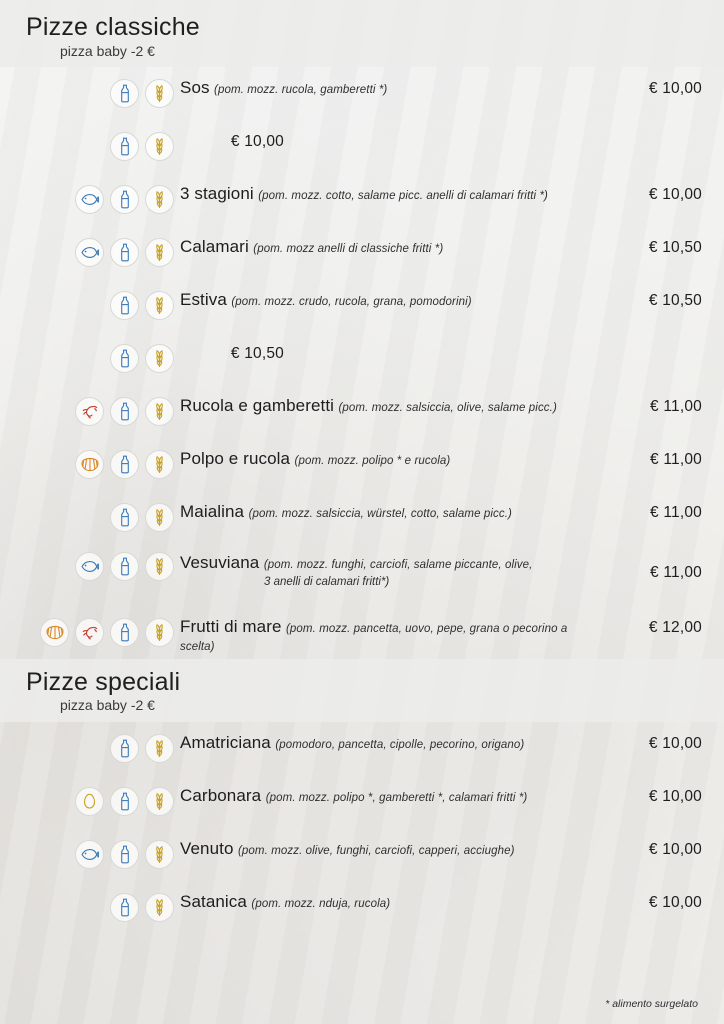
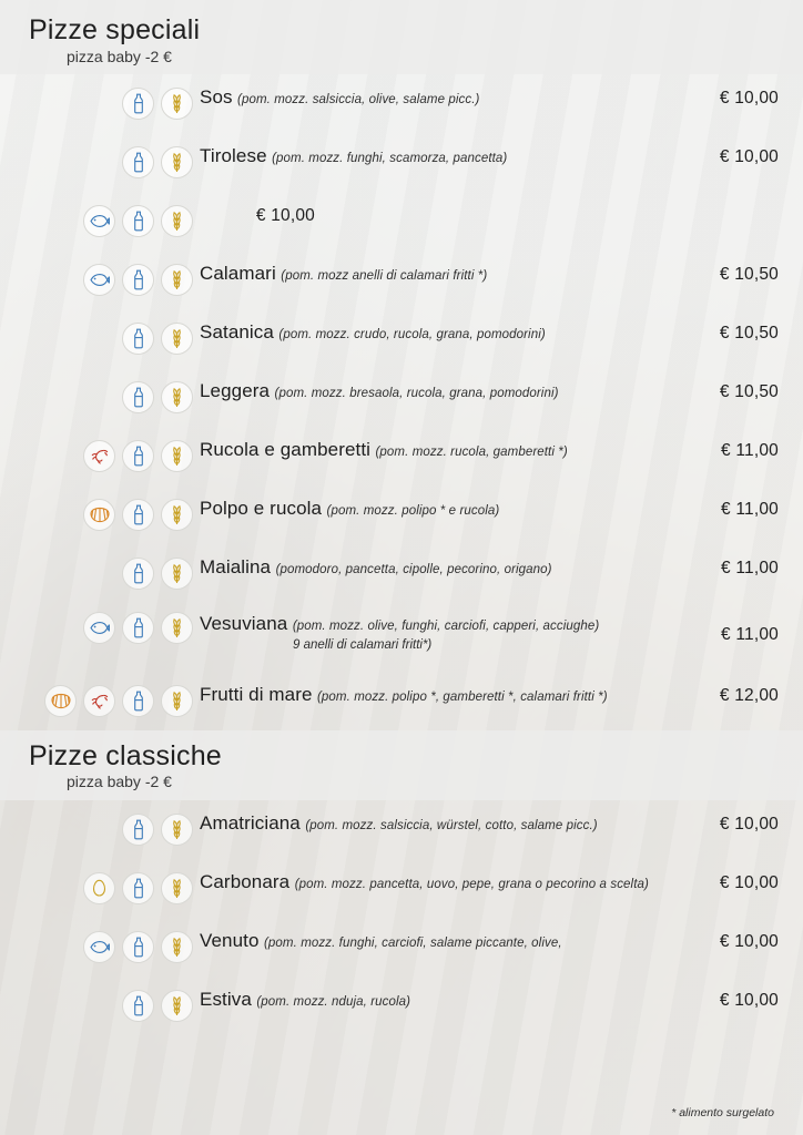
- Pizze classiche
+ Pizze speciali
  pizza baby -2 €
- Sos (pom. mozz. rucola, gamberetti *)
+ Sos (pom. mozz. salsiccia, olive, salame picc.)
  € 10,00
+ Tirolese (pom. mozz. funghi, scamorza, pancetta)
  € 10,00
- 3 stagioni (pom. mozz. cotto, salame picc. anelli di calamari fritti *)
  € 10,00
- Calamari (pom. mozz anelli di classiche fritti *)
+ Calamari (pom. mozz anelli di calamari fritti *)
  € 10,50
- Estiva (pom. mozz. crudo, rucola, grana, pomodorini)
+ Satanica (pom. mozz. crudo, rucola, grana, pomodorini)
  € 10,50
+ Leggera (pom. mozz. bresaola, rucola, grana, pomodorini)
  € 10,50
- Rucola e gamberetti (pom. mozz. salsiccia, olive, salame picc.)
+ Rucola e gamberetti (pom. mozz. rucola, gamberetti *)
  € 11,00
  Polpo e rucola (pom. mozz. polipo * e rucola)
  € 11,00
- Maialina (pom. mozz. salsiccia, würstel, cotto, salame picc.)
+ Maialina (pomodoro, pancetta, cipolle, pecorino, origano)
  € 11,00
- Vesuviana (pom. mozz. funghi, carciofi, salame piccante, olive,
+ Vesuviana (pom. mozz. olive, funghi, carciofi, capperi, acciughe)
- 3 anelli di calamari fritti*)
+ 9 anelli di calamari fritti*)
  € 11,00
- Frutti di mare (pom. mozz. pancetta, uovo, pepe, grana o pecorino a scelta)
+ Frutti di mare (pom. mozz. polipo *, gamberetti *, calamari fritti *)
  € 12,00
- Pizze speciali
+ Pizze classiche
  pizza baby -2 €
- Amatriciana (pomodoro, pancetta, cipolle, pecorino, origano)
+ Amatriciana (pom. mozz. salsiccia, würstel, cotto, salame picc.)
  € 10,00
- Carbonara (pom. mozz. polipo *, gamberetti *, calamari fritti *)
+ Carbonara (pom. mozz. pancetta, uovo, pepe, grana o pecorino a scelta)
  € 10,00
- Venuto (pom. mozz. olive, funghi, carciofi, capperi, acciughe)
+ Venuto (pom. mozz. funghi, carciofi, salame piccante, olive,
  € 10,00
- Satanica (pom. mozz. nduja, rucola)
+ Estiva (pom. mozz. nduja, rucola)
  € 10,00
  * alimento surgelato
